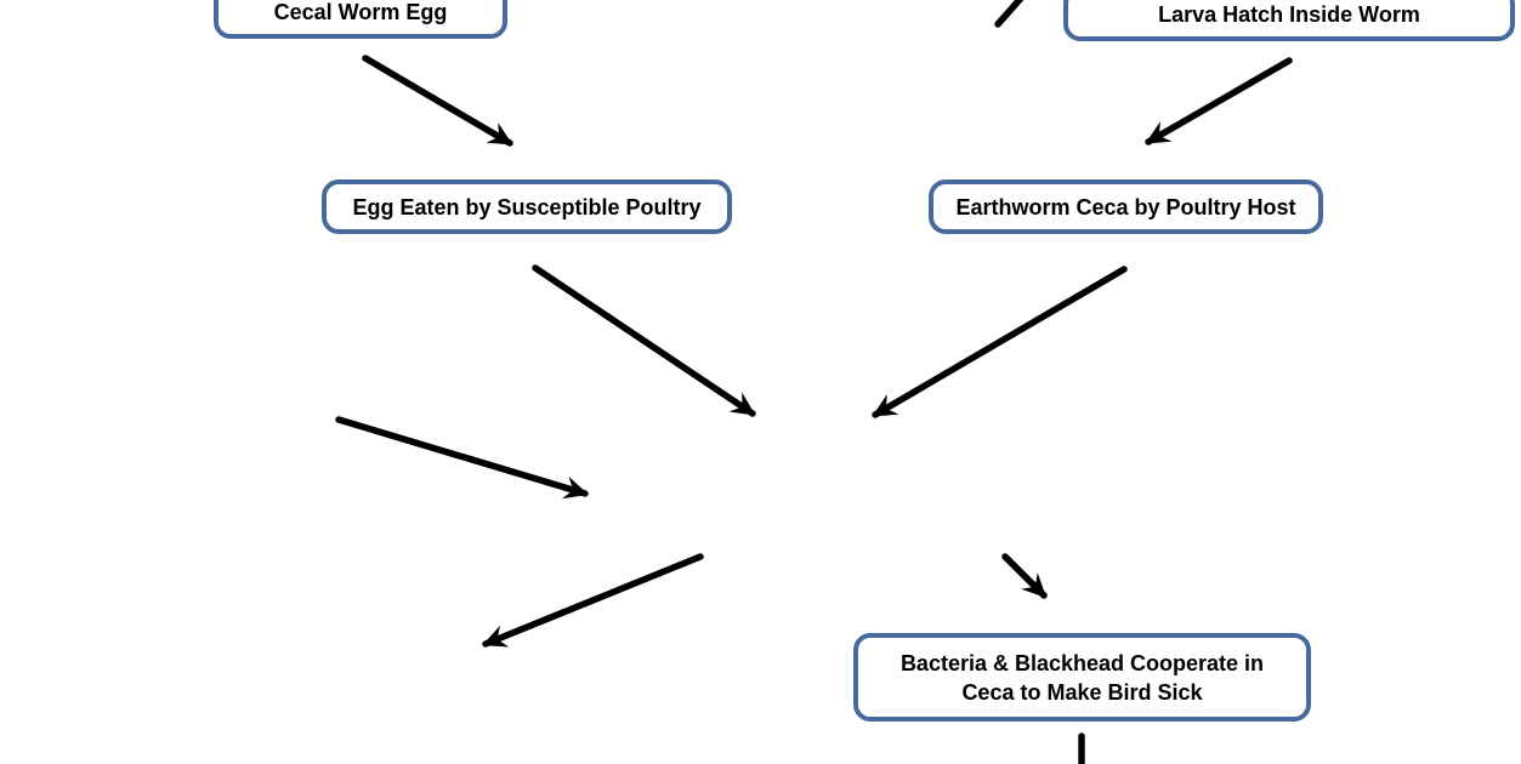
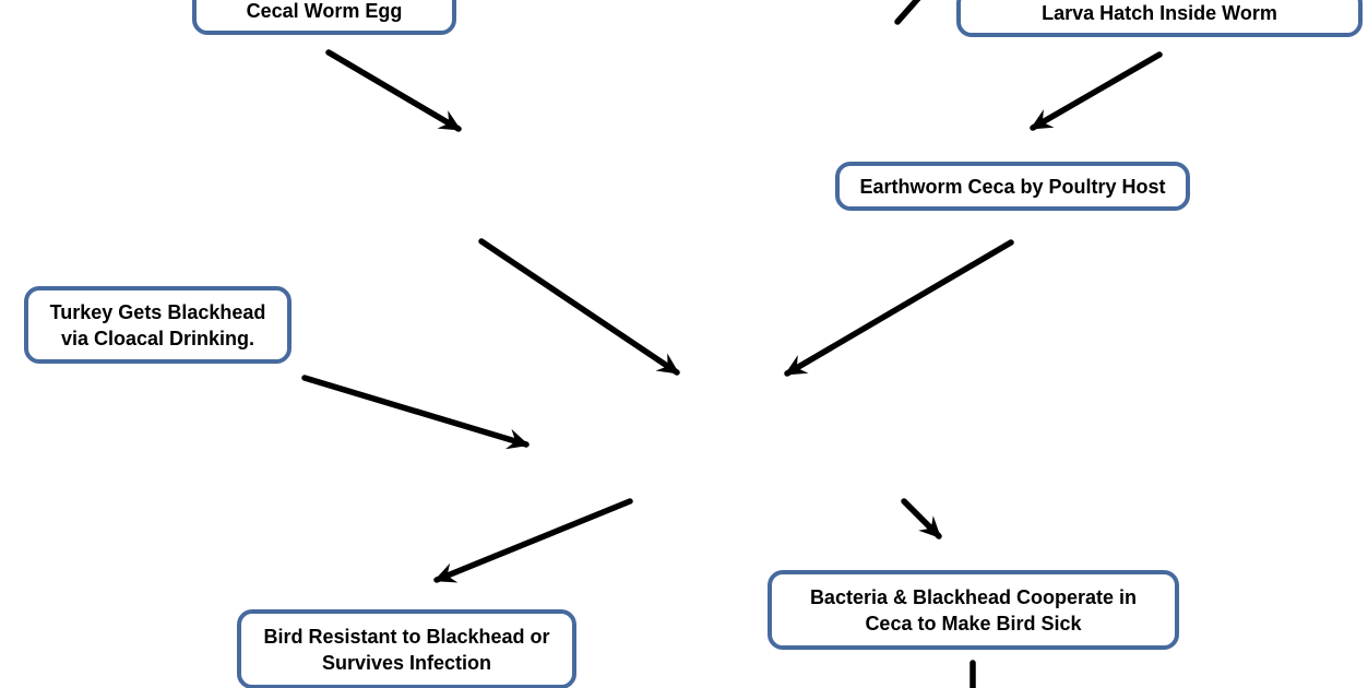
  Cecal Worm Egg
  Larva Hatch Inside Worm
- Egg Eaten by Susceptible Poultry
  Earthworm Ceca by Poultry Host
+ Turkey Gets Blackhead
+ via Cloacal Drinking.
+ Bird Resistant to Blackhead or
+ Survives Infection
  Bacteria & Blackhead Cooperate in
  Ceca to Make Bird Sick
